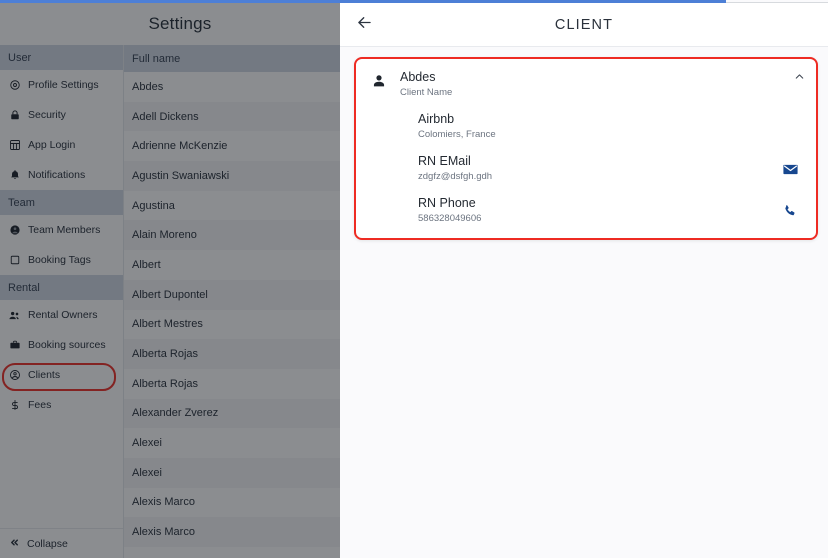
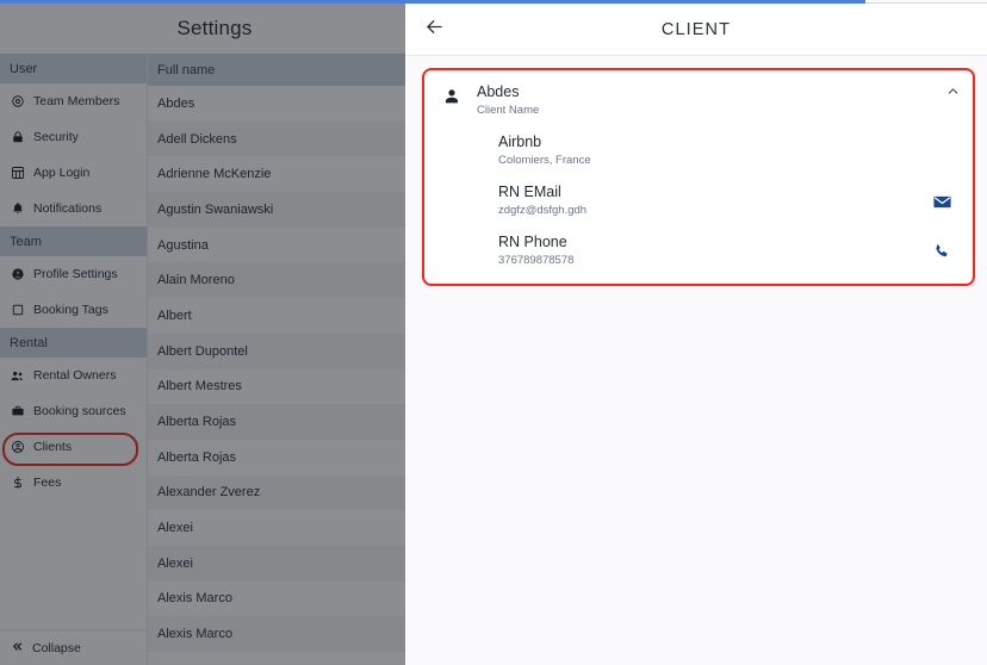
  Settings
  User
- Profile Settings
+ Team Members
  Security
  App Login
  Notifications
  Team
- Team Members
+ Profile Settings
  Booking Tags
  Rental
  Rental Owners
  Booking sources
  Clients
  Fees
  Collapse
  Full name
  Abdes
  Adell Dickens
  Adrienne McKenzie
  Agustin Swaniawski
  Agustina
  Alain Moreno
  Albert
  Albert Dupontel
  Albert Mestres
  Alberta Rojas
  Alberta Rojas
  Alexander Zverez
  Alexei
  Alexei
  Alexis Marco
  Alexis Marco
  CLIENT
  Abdes
  Client Name
  Airbnb
  Colomiers, France
  RN EMail
  zdgfz@dsfgh.gdh
  RN Phone
- 586328049606
+ 376789878578
